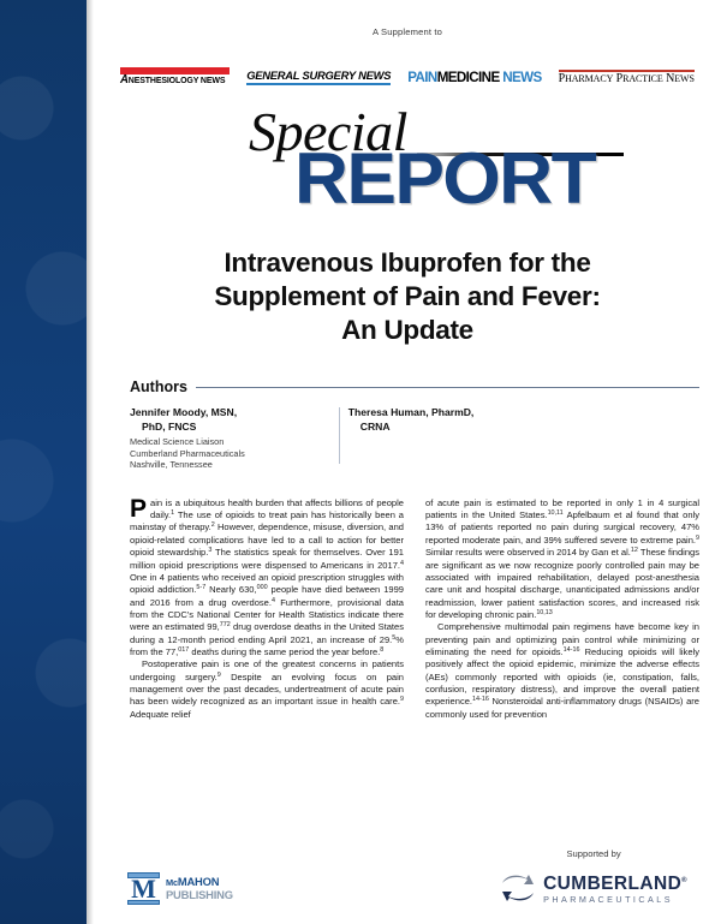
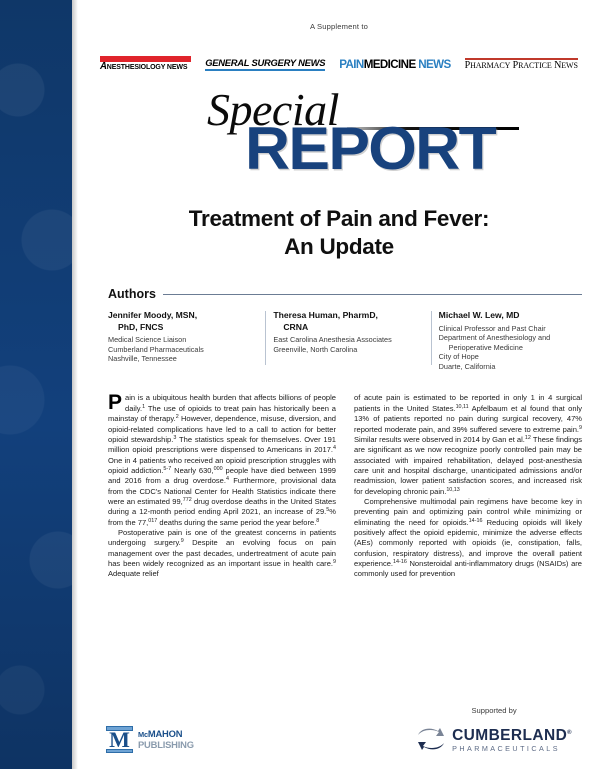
  A Supplement to
  ANESTHESIOLOGY NEWS
  GENERAL SURGERY NEWS
  PAINMEDICINE NEWS
  PHARMACY PRACTICE NEWS
  Special
  REPORT
- Intravenous Ibuprofen for the
- Supplement of Pain and Fever:
+ Treatment of Pain and Fever:
  An Update
  Authors
  Jennifer Moody, MSN,
  PhD, FNCS
  Medical Science Liaison
  Cumberland Pharmaceuticals
  Nashville, Tennessee
  Theresa Human, PharmD,
  CRNA
+ East Carolina Anesthesia Associates
+ Greenville, North Carolina
+ Michael W. Lew, MD
+ Clinical Professor and Past Chair
+ Department of Anesthesiology and
+ Perioperative Medicine
+ City of Hope
+ Duarte, California
  P
  ain is a ubiquitous health burden that affects billions of people daily. The use of opioids to treat pain has historically been a mainstay of therapy. However, dependence, misuse, diversion, and opioid-related complications have led to a call to action for better opioid stewardship. The statistics speak for themselves. Over 191 million opioid prescriptions were dispensed to Americans in 2017. One in 4 patients who received an opioid prescription struggles with opioid addiction. Nearly 630, people have died between 1999 and 2016 from a drug overdose. Furthermore, provisional data from the CDC's National Center for Health Statistics indicate there were an estimated 99, drug overdose deaths in the United States during a 12-month period ending April 2021, an increase of 29. % from the 77, deaths during the same period the year before.
  Postoperative pain is one of the greatest concerns in patients undergoing surgery. Despite an evolving focus on pain management over the past decades, undertreatment of acute pain has been widely recognized as an important issue in health care. Adequate relief
  of acute pain is estimated to be reported in only 1 in 4 surgical patients in the United States. Apfelbaum et al found that only 13% of patients reported no pain during surgical recovery, 47% reported moderate pain, and 39% suffered severe to extreme pain. Similar results were observed in 2014 by Gan et al. These findings are significant as we now recognize poorly controlled pain may be associated with impaired rehabilitation, delayed post-anesthesia care unit and hospital discharge, unanticipated admissions and/or readmission, lower patient satisfaction scores, and increased risk for developing chronic pain.
  Comprehensive multimodal pain regimens have become key in preventing pain and optimizing pain control while minimizing or eliminating the need for opioids. Reducing opioids will likely positively affect the opioid epidemic, minimize the adverse effects (AEs) commonly reported with opioids (ie, constipation, falls, confusion, respiratory distress), and improve the overall patient experience. Nonsteroidal anti-inflammatory drugs (NSAIDs) are commonly used for prevention
  M
  McMAHON
  PUBLISHING
  Supported by
  CUMBERLAND
  PHARMACEUTICALS
